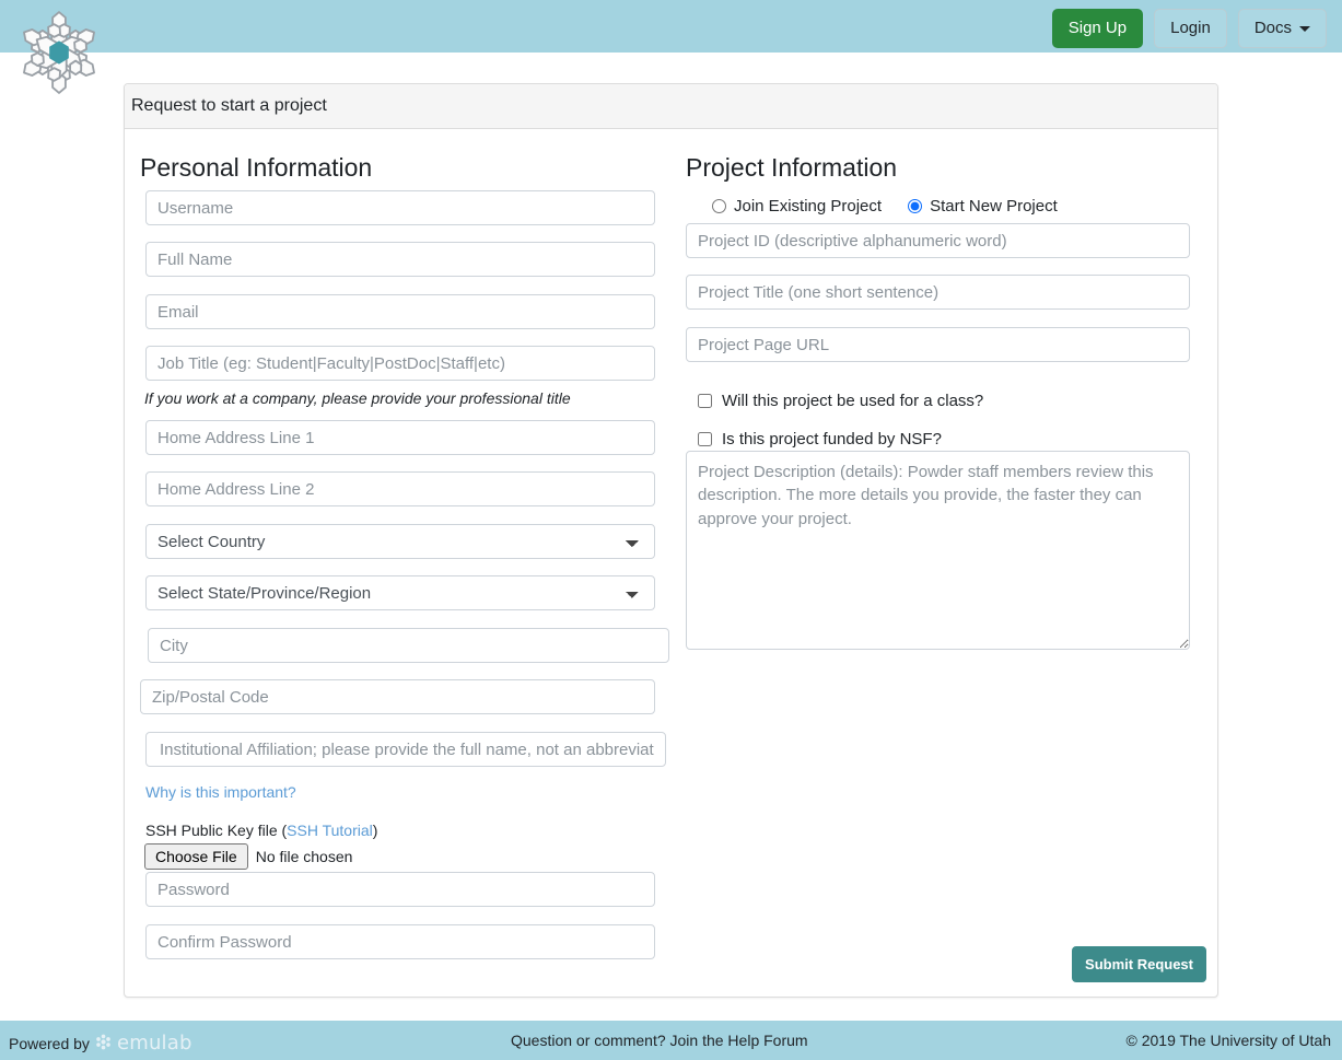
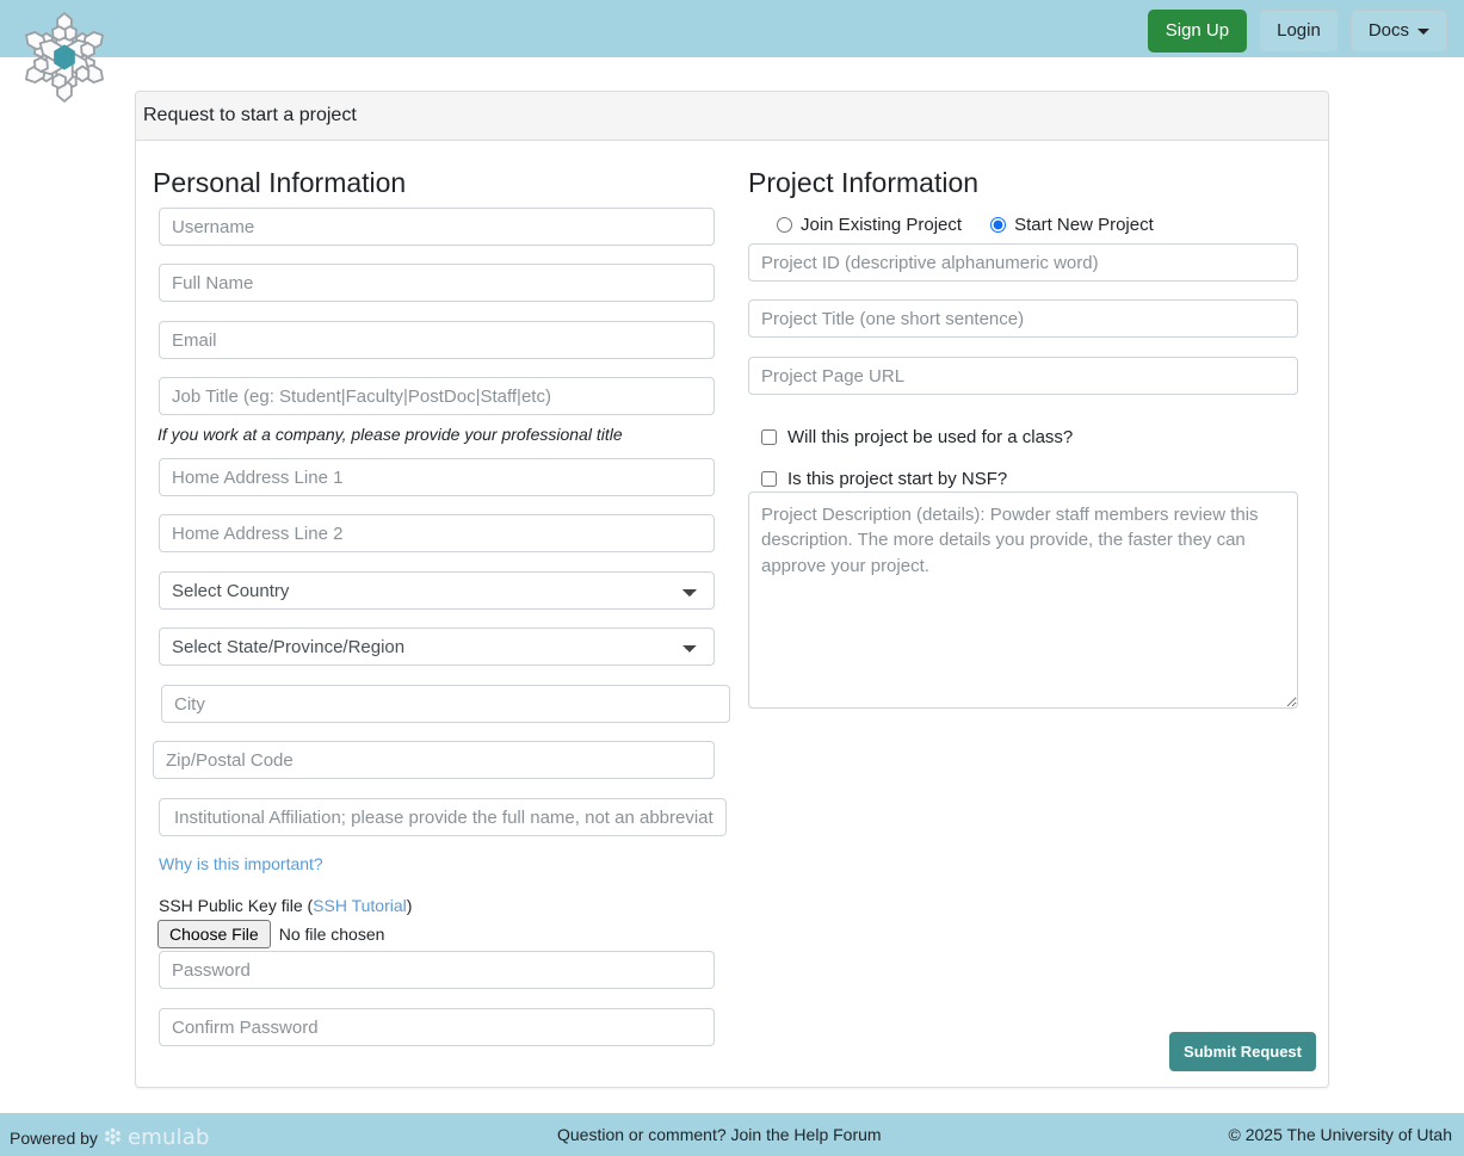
  Sign Up
  Login
  Docs
  Request to start a project
  Personal Information
  Username
  Full Name
  Email
  Job Title (eg: Student|Faculty|PostDoc|Staff|etc)
  If you work at a company, please provide your professional title
  Home Address Line 1
  Home Address Line 2
  Select Country
  Select State/Province/Region
  City
  Zip/Postal Code
  Institutional Affiliation; please provide the full name, not an abbreviat
  Why is this important?
  SSH Public Key file (SSH Tutorial)
  Choose File
  No file chosen
  Password
  Confirm Password
  Project Information
  Join Existing Project
  Start New Project
  Project ID (descriptive alphanumeric word)
  Project Title (one short sentence)
  Project Page URL
  Will this project be used for a class?
- Is this project funded by NSF?
+ Is this project start by NSF?
  Submit Request
  Powered by
  emulab
  Question or comment? Join the Help Forum
- © 2019 The University of Utah
+ © 2025 The University of Utah
